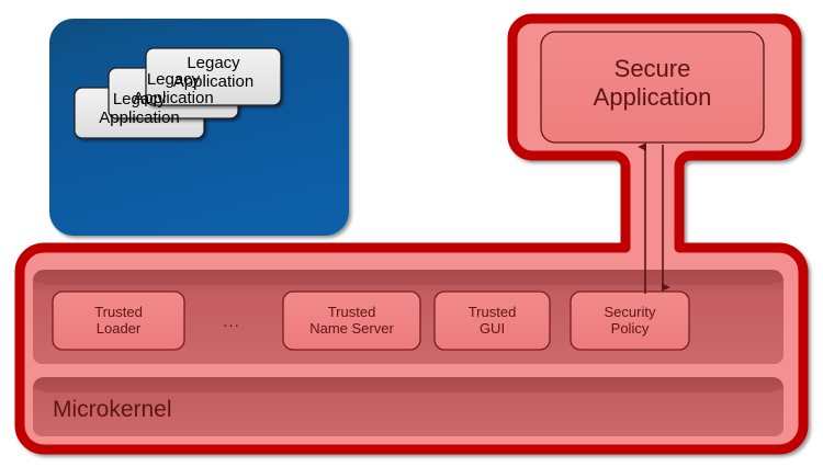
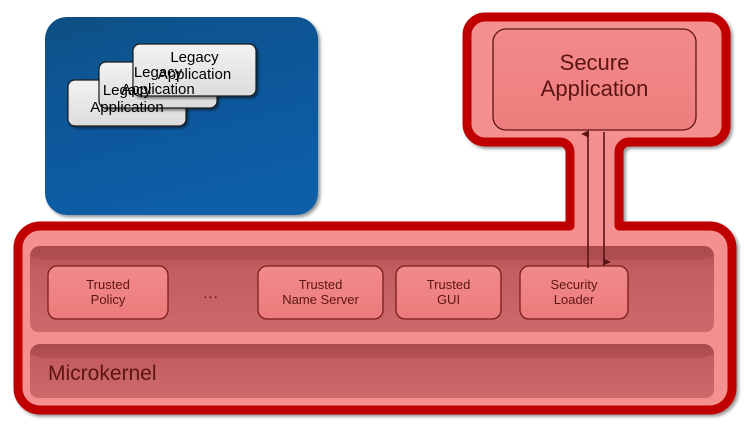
  Legacy
  Application
  Legacy
  Application
  Legacy
  Application
  Secure
  Application
  Trusted
- Loader
+ Policy
  ...
  Trusted
  Name Server
  Trusted
  GUI
  Security
- Policy
+ Loader
  Microkernel
